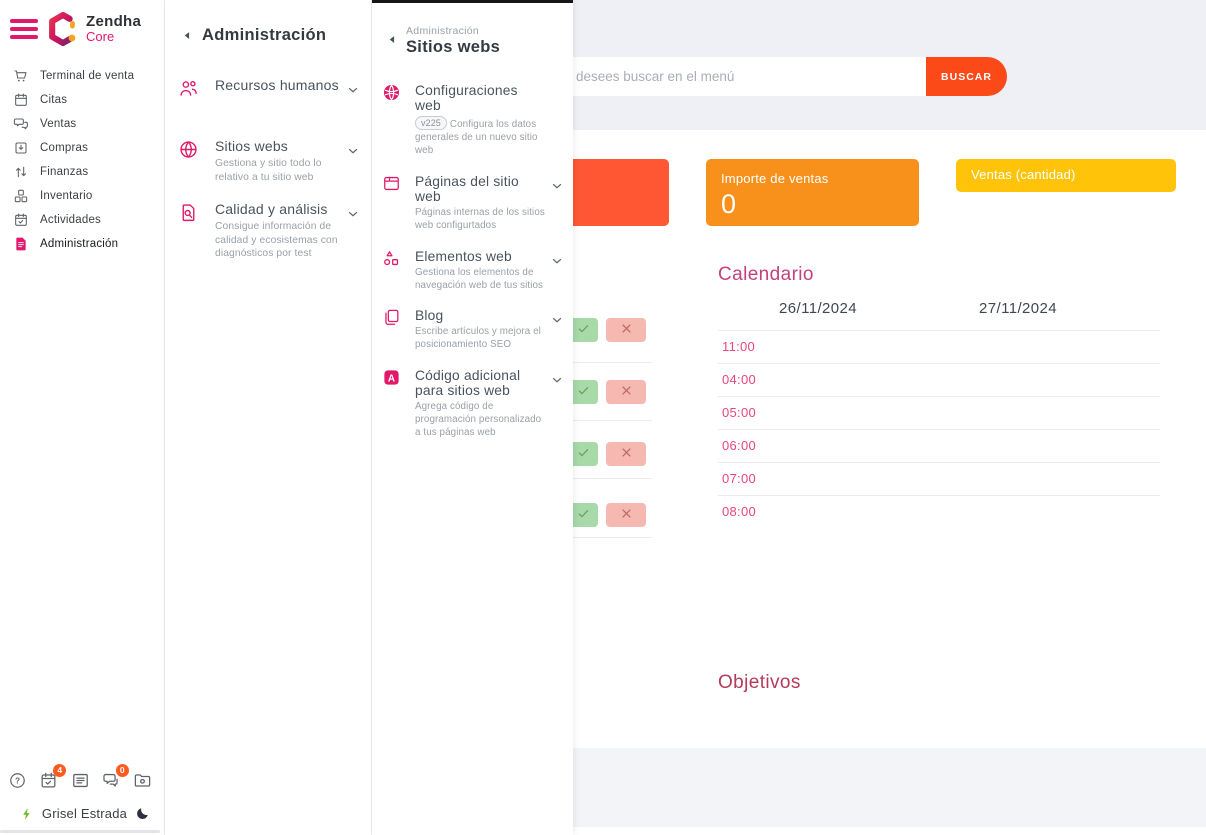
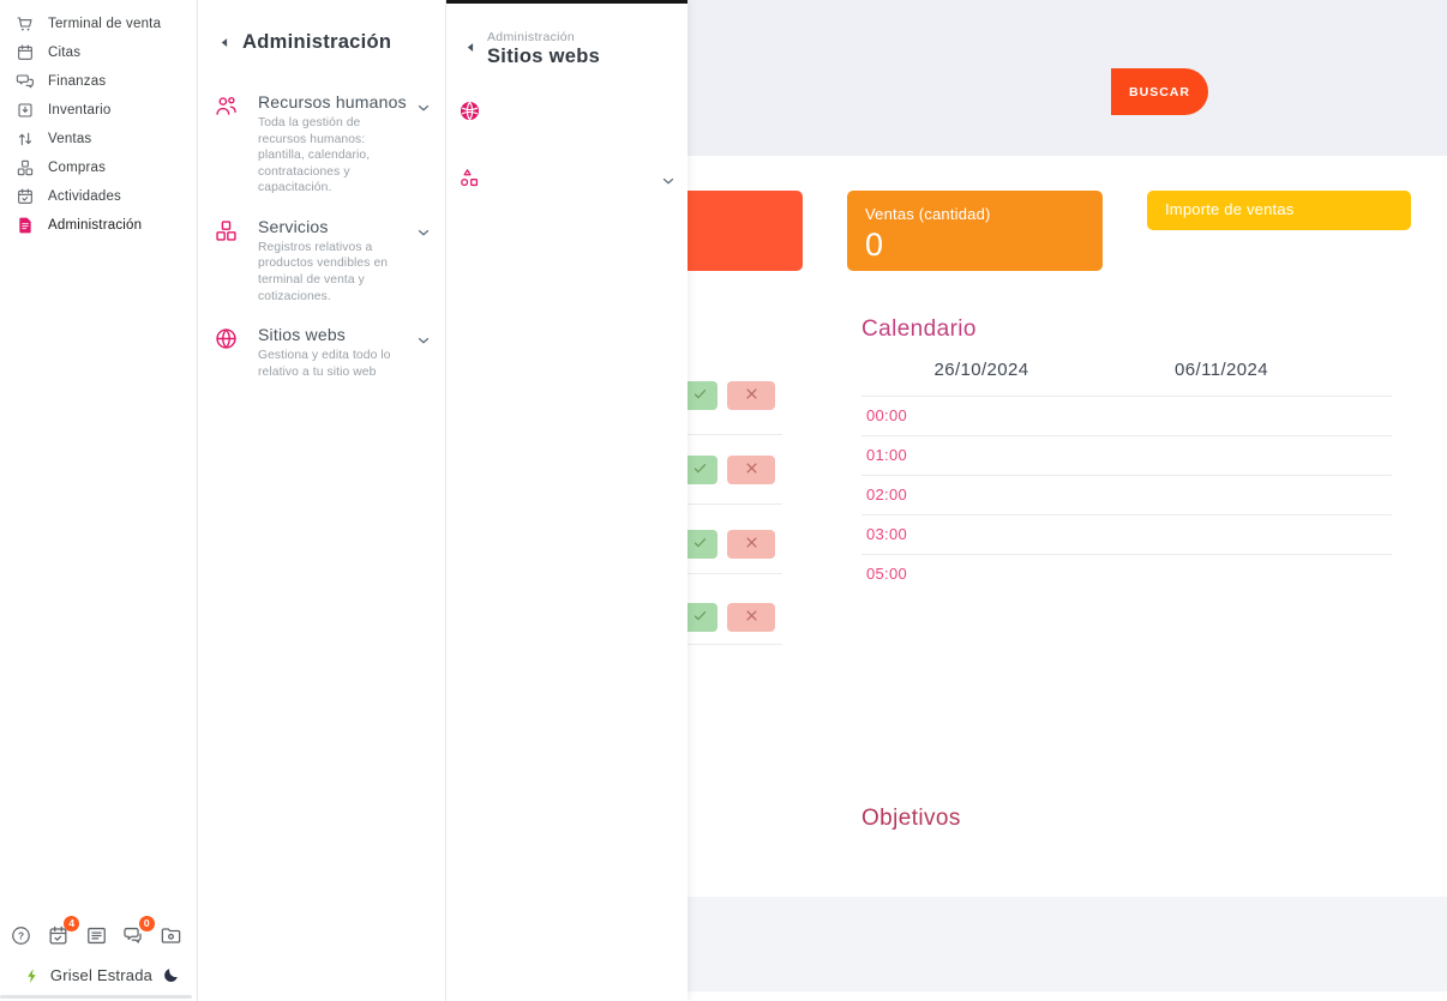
- Zendha
- Core
  Terminal de venta
  Citas
- Ventas
+ Finanzas
- Compras
+ Inventario
- Finanzas
+ Ventas
- Inventario
+ Compras
  Actividades
  Administración
  ?
  4
  0
  Grisel Estrada
- desees buscar en el menú
  BUSCAR
- Importe de ventas
+ Ventas (cantidad)
  0
- Ventas (cantidad)
+ Importe de ventas
  Calendario
- 26/11/2024
+ 26/10/2024
- 27/11/2024
+ 06/11/2024
+ 00:00
+ 01:00
+ 02:00
- 11:00
+ 03:00
- 04:00
  05:00
- 06:00
- 07:00
- 08:00
  Objetivos
  Administración
  Recursos humanos
+ Toda la gestión de recursos humanos: plantilla, calendario, contrataciones y capacitación.
+ Servicios
+ Registros relativos a productos vendibles en terminal de venta y cotizaciones.
  Sitios webs
- Gestiona y sitio todo lo relativo a tu sitio web
+ Gestiona y edita todo lo relativo a tu sitio web
- Calidad y análisis
- Consigue información de calidad y ecosistemas con diagnósticos por test
  Administración
  Sitios webs
- Configuraciones web
- v225 Configura los datos generales de un nuevo sitio web
- Páginas del sitio web
- Páginas internas de los sitios web configurtados
- Elementos web
- Gestiona los elementos de navegación web de tus sitios
- Blog
- Escribe artículos y mejora el posicionamiento SEO
- A
- Código adicional para sitios web
- Agrega código de programación personalizado a tus páginas web
